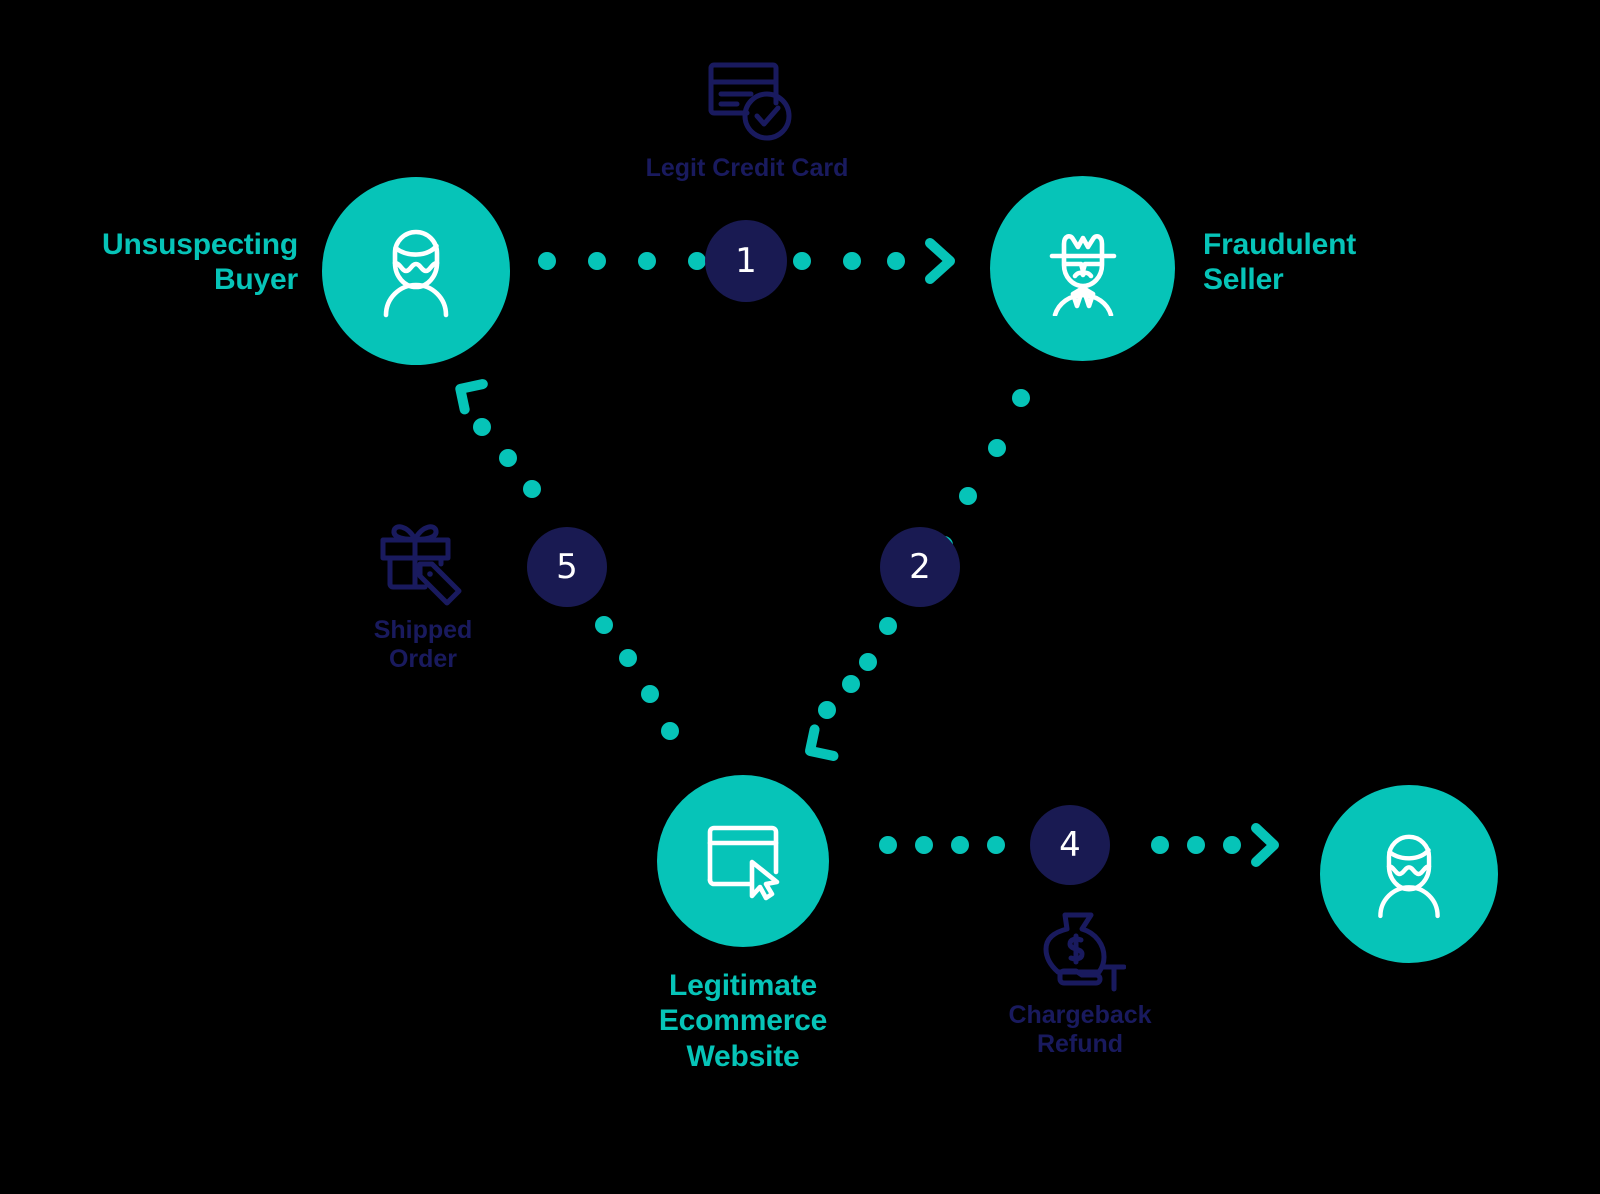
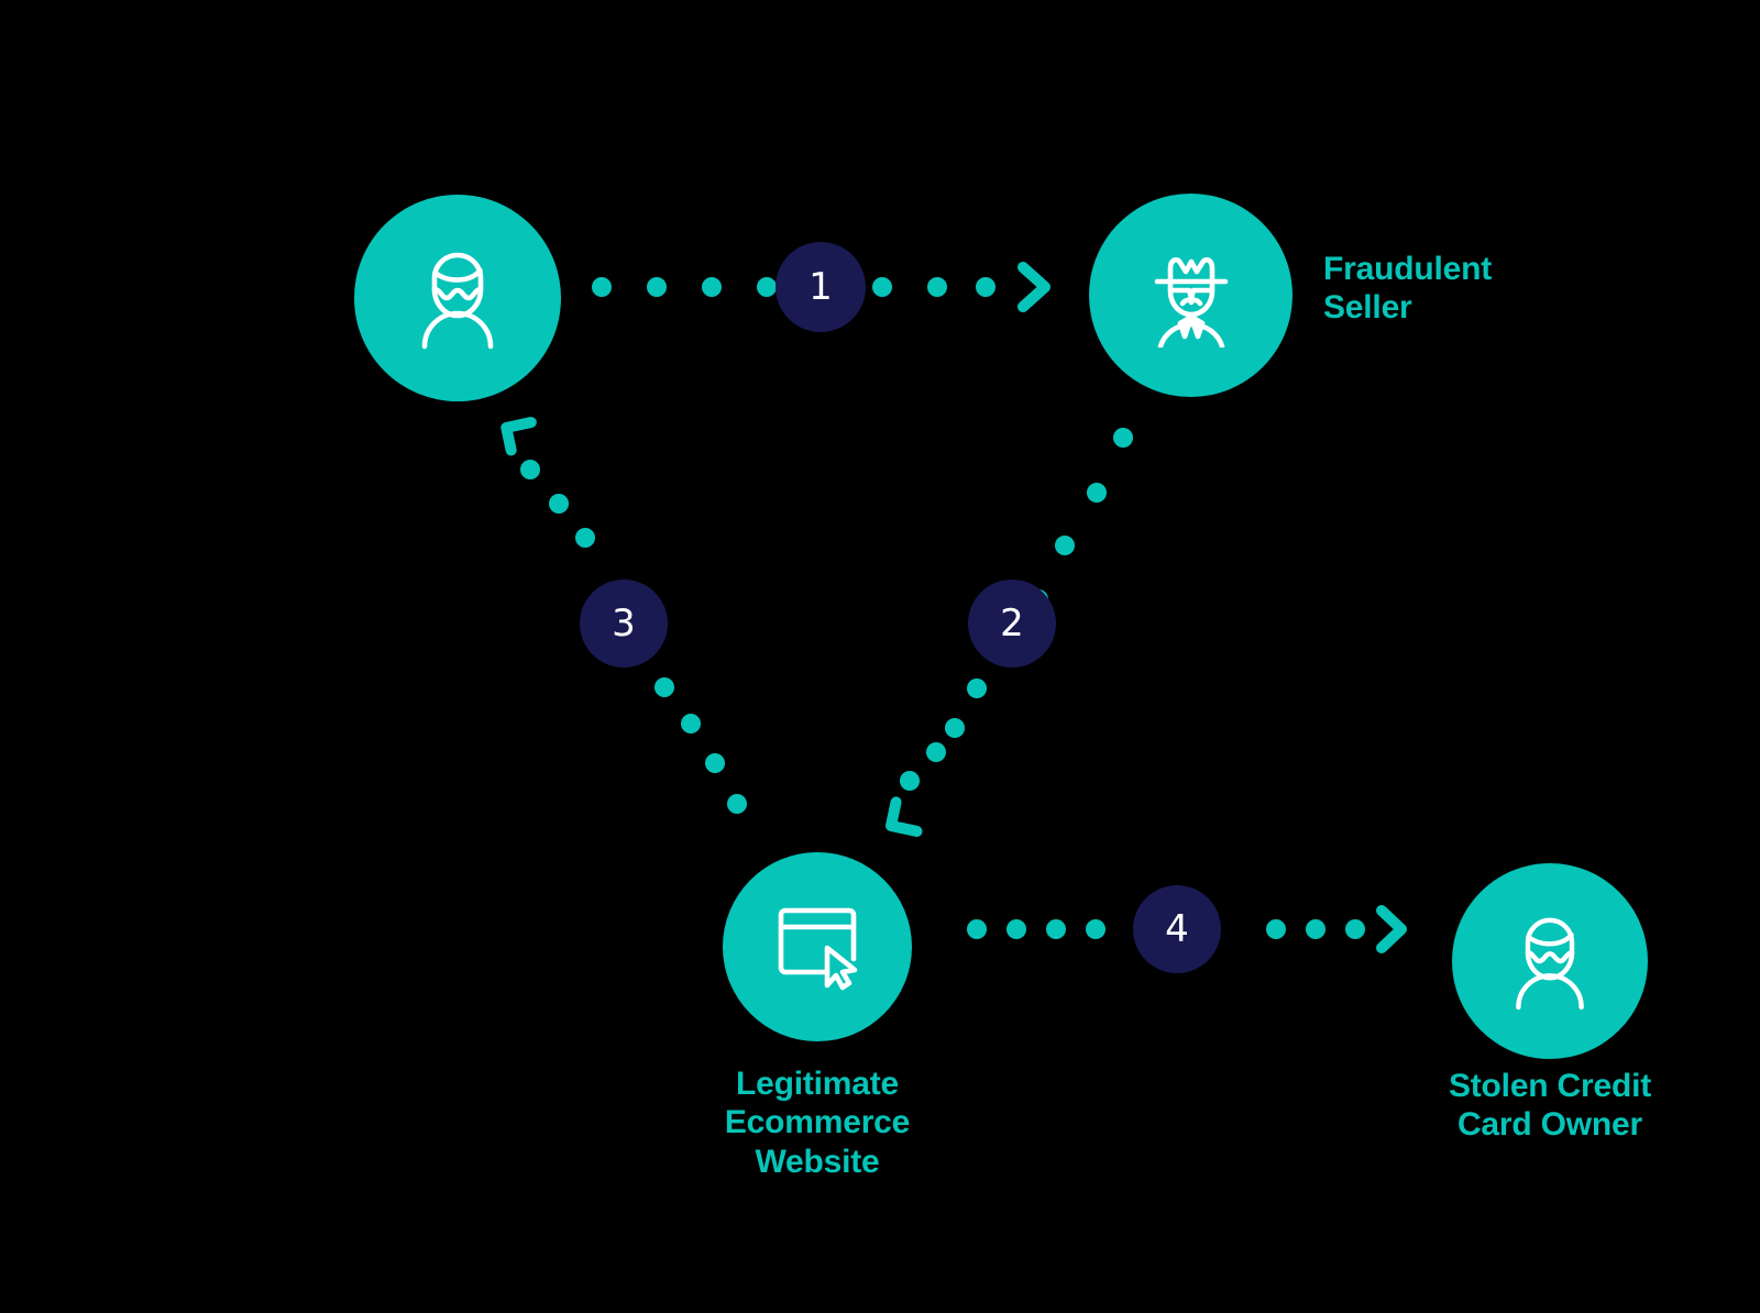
- Unsuspecting
- Buyer
  Fraudulent
  Seller
  Legitimate
  Ecommerce
  Website
+ Stolen Credit
+ Card Owner
  1
  2
- 5
+ 3
  4
- Legit Credit Card
- Shipped
- Order
- Chargeback
- Refund
